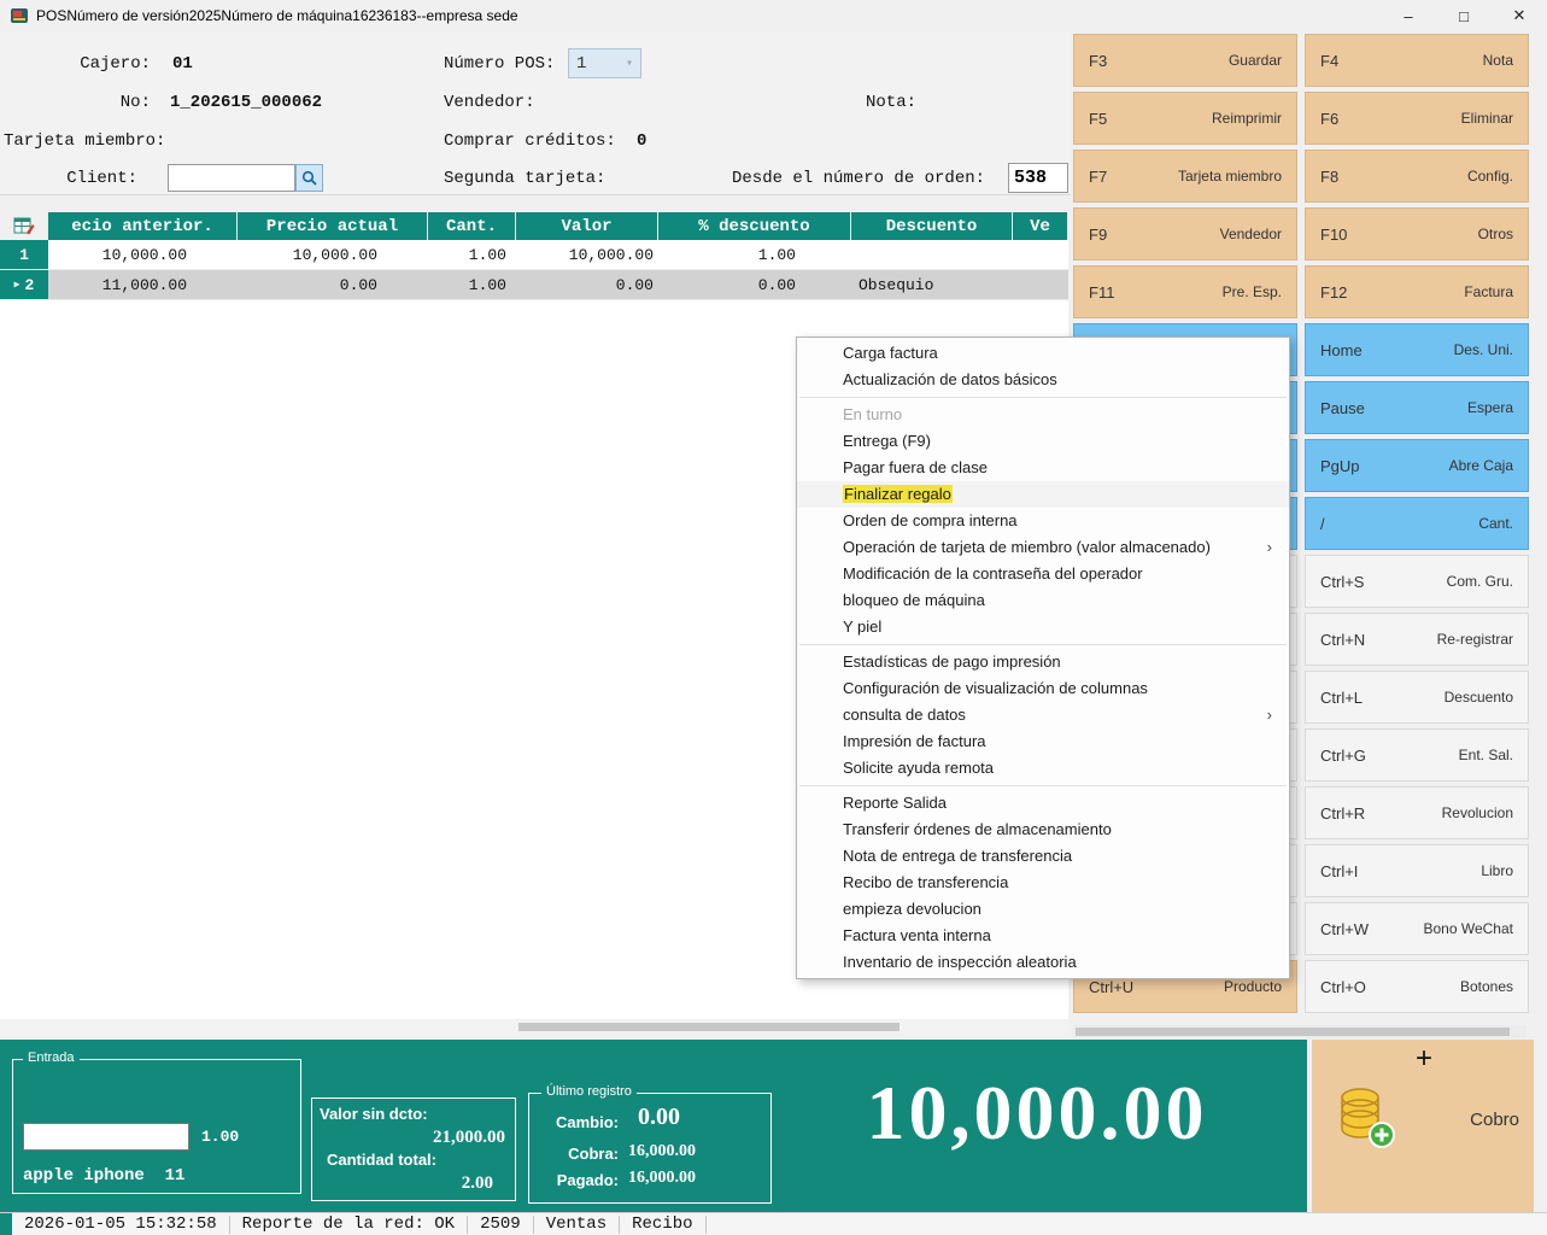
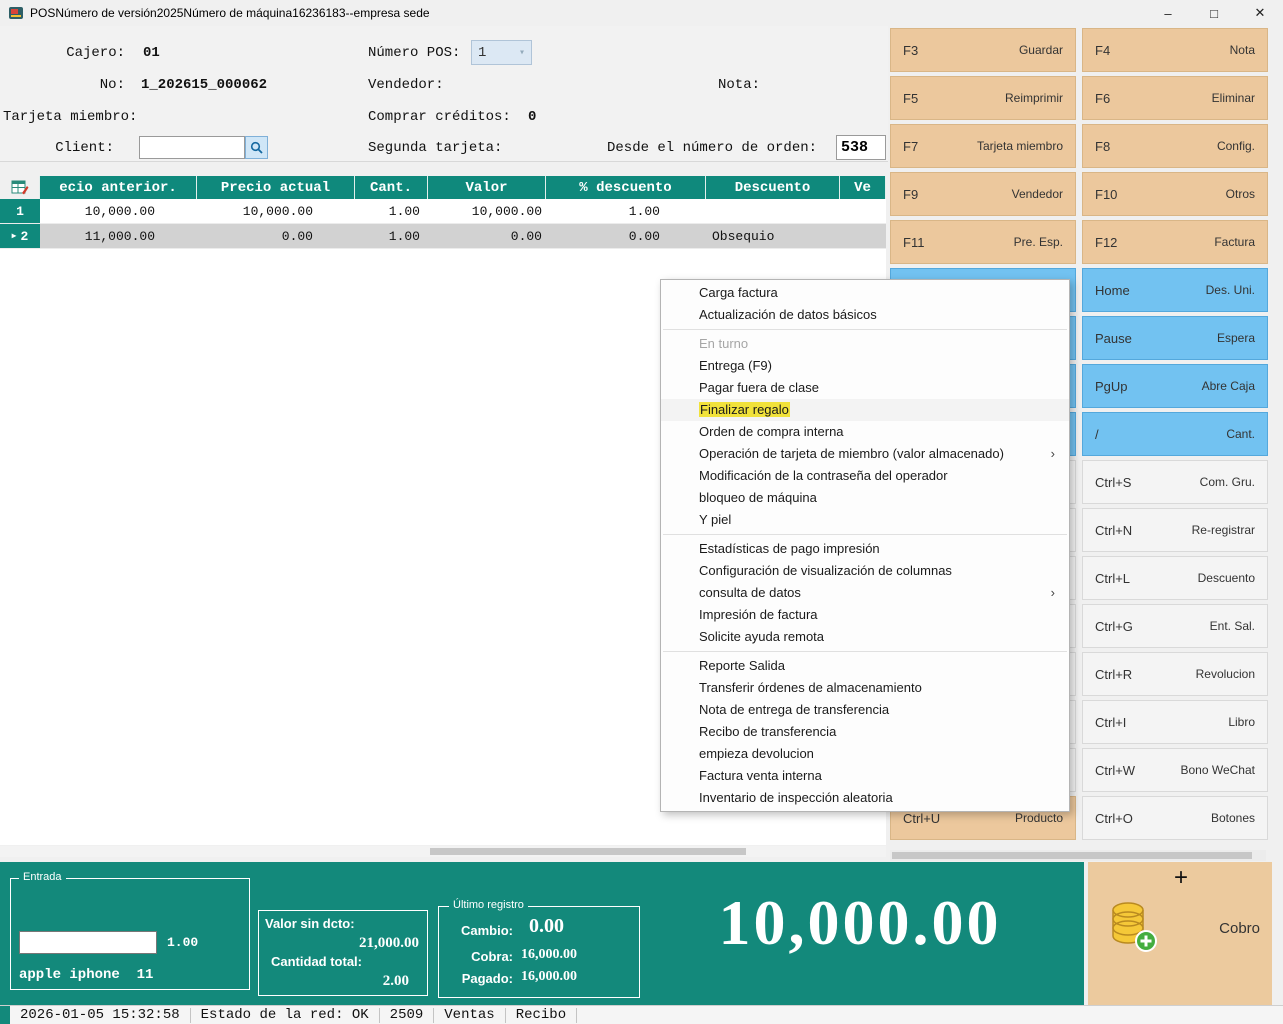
  POSNúmero de versión2025Número de máquina16236183--empresa sede
  –
  □
  ✕
  Cajero:
  01
  Número POS:
  1
  ▾
  No:
  1_202615_000062
  Vendedor:
  Nota:
  Tarjeta miembro:
  Comprar créditos:
  0
  Client:
  Segunda tarjeta:
  Desde el número de orden:
  538
  ecio anterior.
  Precio actual
  Cant.
  Valor
  % descuento
  Descuento
  Ve
  1
  10,000.00
  10,000.00
  1.00
  10,000.00
  1.00
  ▶
  2
  11,000.00
  0.00
  1.00
  0.00
  0.00
  Obsequio
  F3
  Guardar
  F4
  Nota
  F5
  Reimprimir
  F6
  Eliminar
  F7
  Tarjeta miembro
  F8
  Config.
  F9
  Vendedor
  F10
  Otros
  F11
  Pre. Esp.
  F12
  Factura
  Home
  Des. Uni.
  Pause
  Espera
  PgUp
  Abre Caja
  /
  Cant.
  Ctrl+S
  Com. Gru.
  Ctrl+N
  Re-registrar
  Ctrl+L
  Descuento
  Ctrl+G
  Ent. Sal.
  Ctrl+R
  Revolucion
  Ctrl+I
  Libro
  Ctrl+W
  Bono WeChat
  Ctrl+U
  Producto
  Ctrl+O
  Botones
  Carga factura
  Actualización de datos básicos
  En turno
  Entrega (F9)
  Pagar fuera de clase
  Finalizar regalo
  Orden de compra interna
  Operación de tarjeta de miembro (valor almacenado)
  ›
  Modificación de la contraseña del operador
  bloqueo de máquina
  Y piel
  Estadísticas de pago impresión
  Configuración de visualización de columnas
  consulta de datos
  ›
  Impresión de factura
  Solicite ayuda remota
  Reporte Salida
  Transferir órdenes de almacenamiento
  Nota de entrega de transferencia
  Recibo de transferencia
  empieza devolucion
  Factura venta interna
  Inventario de inspección aleatoria
  Entrada
  1.00
  apple iphone 11
  Valor sin dcto:
  21,000.00
  Cantidad total:
  2.00
  Último registro
  Cambio:
  0.00
  Cobra:
  16,000.00
  Pagado:
  16,000.00
  10,000.00
  +
  Cobro
  2026-01-05 15:32:58
- Reporte de la red: OK
+ Estado de la red: OK
  2509
  Ventas
  Recibo
